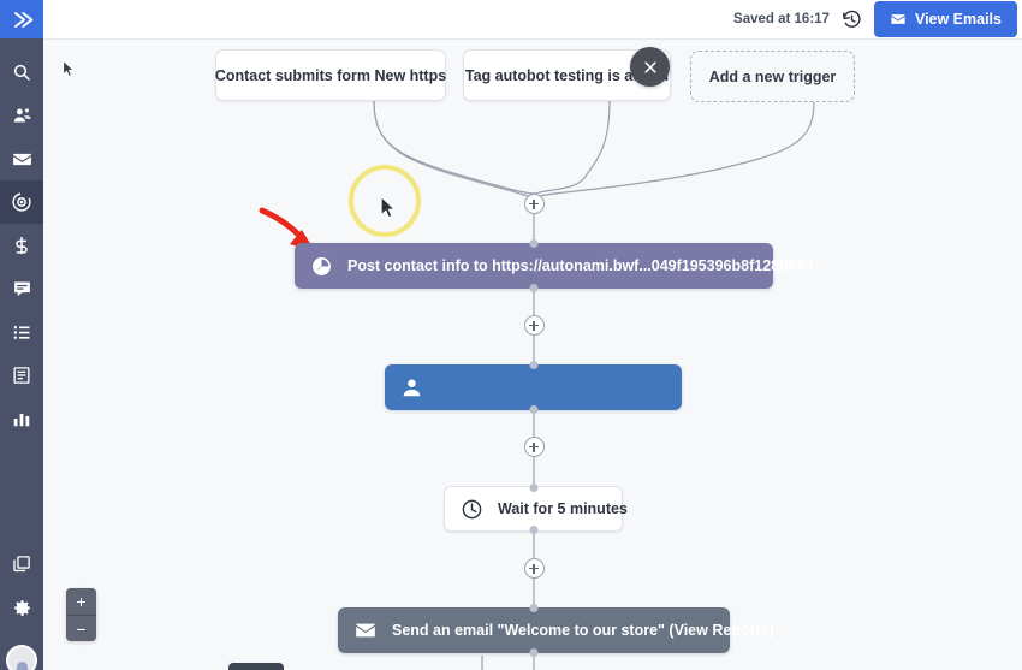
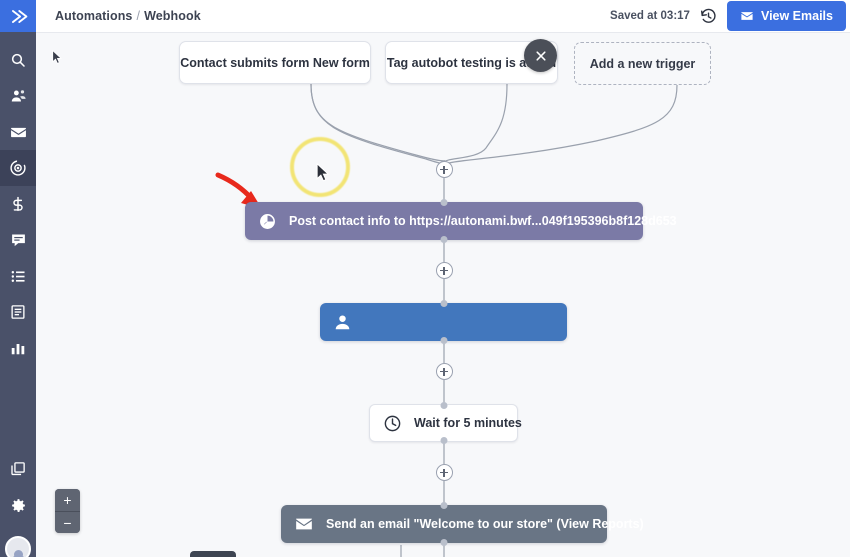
+ Automations / Webhook
- Saved at 16:17
+ Saved at 03:17
  View Emails
- Contact submits form New https
+ Contact submits form New form
  Tag autobot testing is a
  Add a new trigger
  Post contact info to https://autonami.bwf...049f195396b8f128d653
  Wait for 5 minutes
  Send an email "Welcome to our store" (View Reports)
  +
  −
